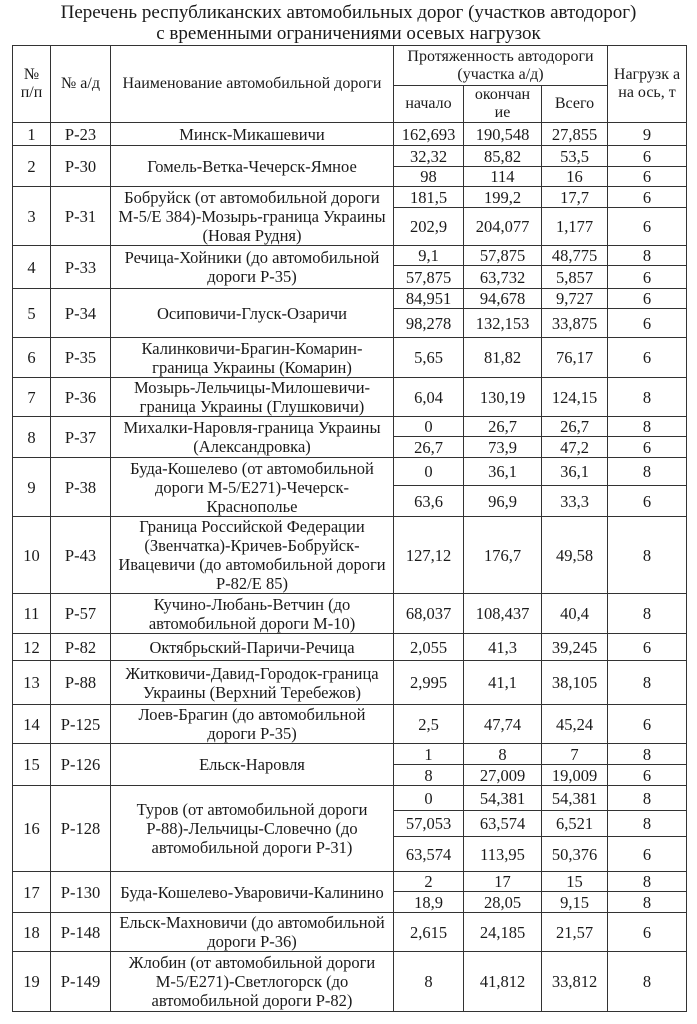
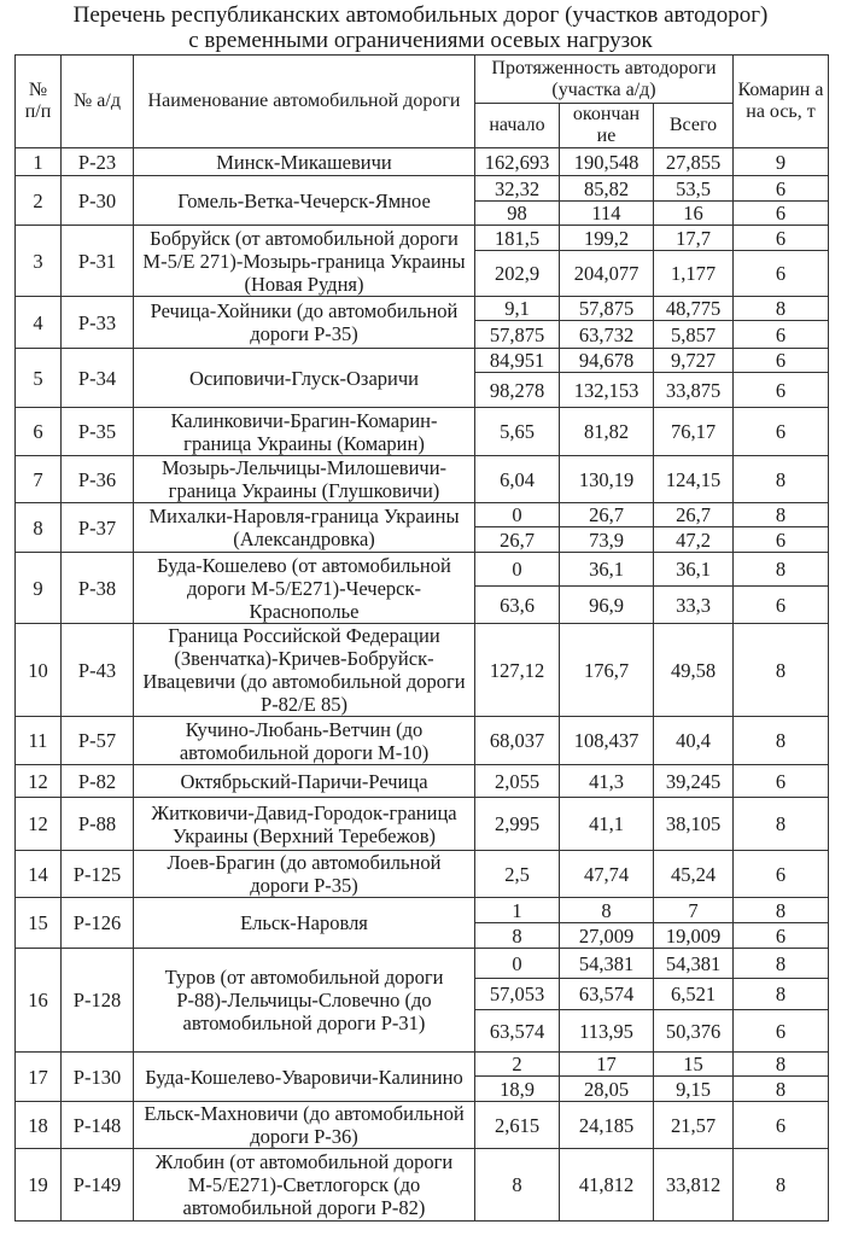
  Перечень республиканских автомобильных дорог (участков автодорог)
  с временными ограничениями осевых нагрузок
- № п/п	№ а/д	Наименование автомобильной дороги	Протяженность автодороги (участка а/д)	Нагрузк а на ось, т
+ № п/п	№ а/д	Наименование автомобильной дороги	Протяженность автодороги (участка а/д)	Комарин а на ось, т
  начало	окончан ие	Всего
  1	Р-23	Минск-Микашевичи	162,693	190,548	27,855	9
  2	Р-30	Гомель-Ветка-Чечерск-Ямное	32,32	85,82	53,5	6
  98	114	16	6
- 3	Р-31	Бобруйск (от автомобильной дороги М-5/Е 384)-Мозырь-граница Украины (Новая Рудня)	181,5	199,2	17,7	6
+ 3	Р-31	Бобруйск (от автомобильной дороги М-5/Е 271)-Мозырь-граница Украины (Новая Рудня)	181,5	199,2	17,7	6
  202,9	204,077	1,177	6
  4	Р-33	Речица-Хойники (до автомобильной дороги Р-35)	9,1	57,875	48,775	8
  57,875	63,732	5,857	6
  5	Р-34	Осиповичи-Глуск-Озаричи	84,951	94,678	9,727	6
  98,278	132,153	33,875	6
  6	Р-35	Калинковичи-Брагин-Комарин-граница Украины (Комарин)	5,65	81,82	76,17	6
  7	Р-36	Мозырь-Лельчицы-Милошевичи-граница Украины (Глушковичи)	6,04	130,19	124,15	8
  8	Р-37	Михалки-Наровля-граница Украины (Александровка)	0	26,7	26,7	8
  26,7	73,9	47,2	6
  9	Р-38	Буда-Кошелево (от автомобильной дороги М-5/Е271)-Чечерск-Краснополье	0	36,1	36,1	8
  63,6	96,9	33,3	6
  10	Р-43	Граница Российской Федерации (Звенчатка)-Кричев-Бобруйск-Ивацевичи (до автомобильной дороги Р-82/Е 85)	127,12	176,7	49,58	8
  11	Р-57	Кучино-Любань-Ветчин (до автомобильной дороги М-10)	68,037	108,437	40,4	8
  12	Р-82	Октябрьский-Паричи-Речица	2,055	41,3	39,245	6
- 13	Р-88	Житковичи-Давид-Городок-граница Украины (Верхний Теребежов)	2,995	41,1	38,105	8
+ 12	Р-88	Житковичи-Давид-Городок-граница Украины (Верхний Теребежов)	2,995	41,1	38,105	8
  14	Р-125	Лоев-Брагин (до автомобильной дороги Р-35)	2,5	47,74	45,24	6
  15	Р-126	Ельск-Наровля	1	8	7	8
  8	27,009	19,009	6
  16	Р-128	Туров (от автомобильной дороги Р-88)-Лельчицы-Словечно (до автомобильной дороги Р-31)	0	54,381	54,381	8
  57,053	63,574	6,521	8
  63,574	113,95	50,376	6
  17	Р-130	Буда-Кошелево-Уваровичи-Калинино	2	17	15	8
  18,9	28,05	9,15	8
  18	Р-148	Ельск-Махновичи (до автомобильной дороги Р-36)	2,615	24,185	21,57	6
  19	Р-149	Жлобин (от автомобильной дороги М-5/Е271)-Светлогорск (до автомобильной дороги Р-82)	8	41,812	33,812	8
